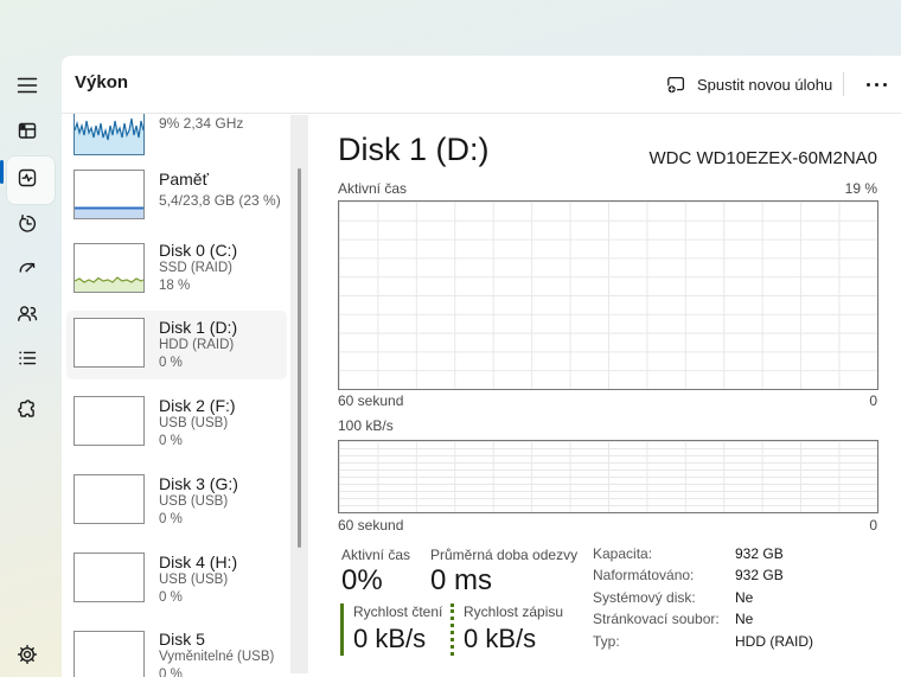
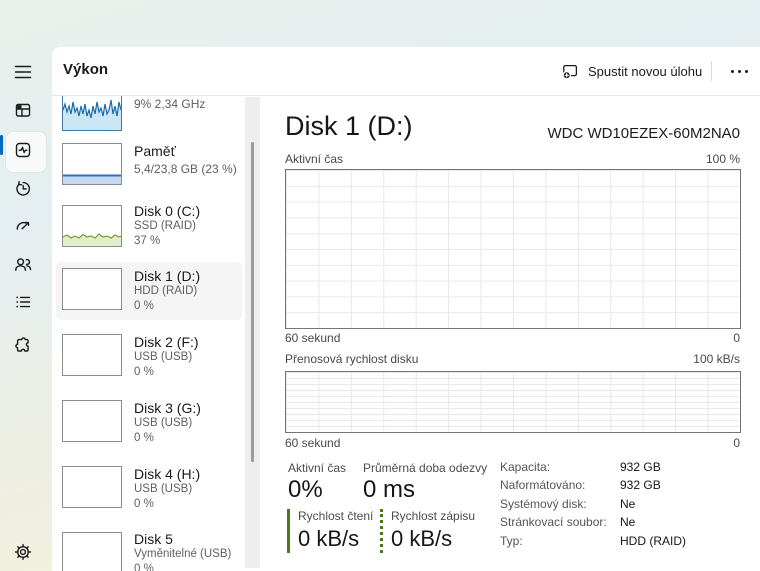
  Výkon
  Spustit novou úlohu
  9% 2,34 GHz
  Paměť
  5,4/23,8 GB (23 %)
  Disk 0 (C:)
  SSD (RAID)
- 18 %
+ 37 %
  Disk 1 (D:)
  HDD (RAID)
  0 %
  Disk 2 (F:)
  USB (USB)
  0 %
  Disk 3 (G:)
  USB (USB)
  0 %
  Disk 4 (H:)
  USB (USB)
  0 %
  Disk 5
  Vyměnitelné (USB)
  0 %
  Disk 1 (D:)
  WDC WD10EZEX-60M2NA0
  Aktivní čas
- 19 %
+ 100 %
  60 sekund
  0
+ Přenosová rychlost disku
  100 kB/s
  60 sekund
  0
  Aktivní čas
  Průměrná doba odezvy
  0%
  0 ms
  Rychlost čtení
  0 kB/s
  Rychlost zápisu
  0 kB/s
  Kapacita:
  932 GB
  Naformátováno:
  932 GB
  Systémový disk:
  Ne
  Stránkovací soubor:
  Ne
  Typ:
  HDD (RAID)
